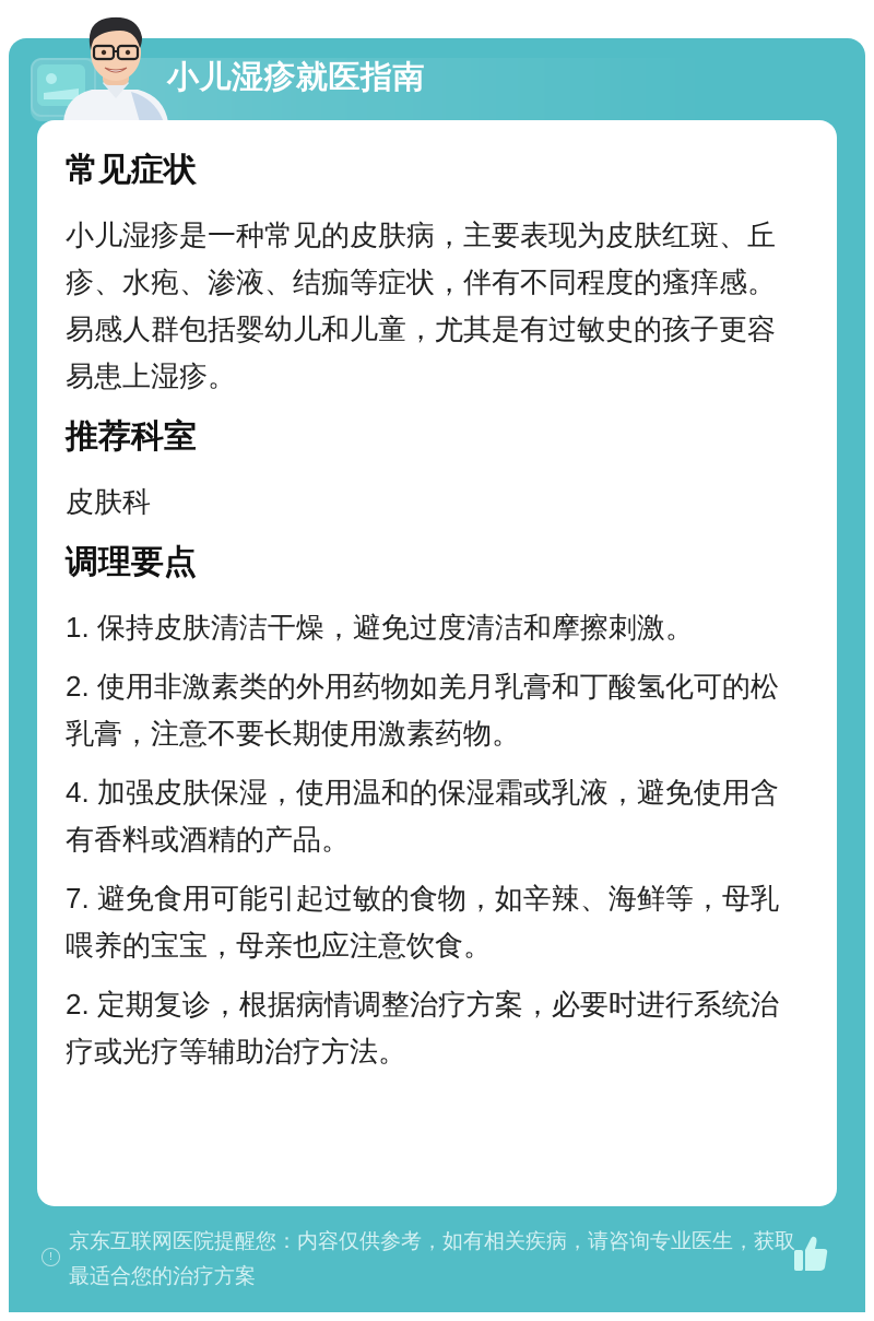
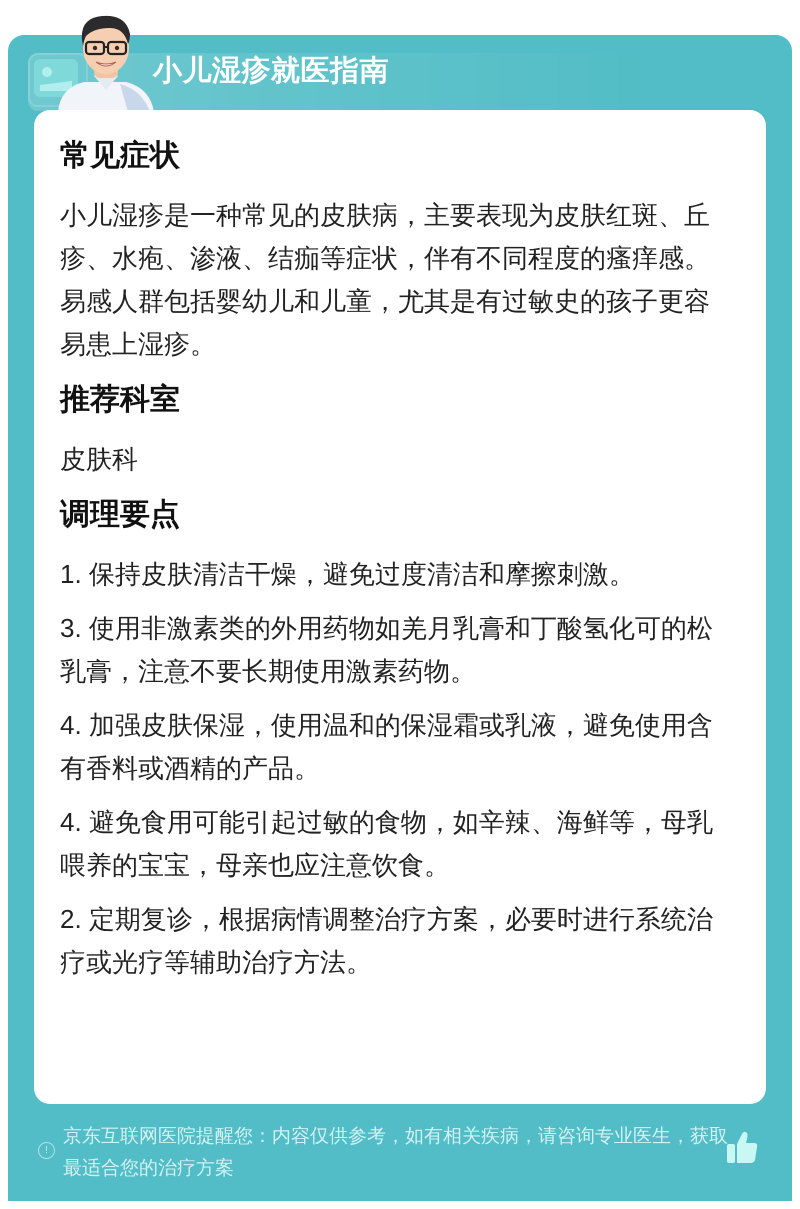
  小儿湿疹就医指南
  常见症状
  小儿湿疹是一种常见的皮肤病，主要表现为皮肤红斑、丘疹、水疱、渗液、结痂等症状，伴有不同程度的瘙痒感。易感人群包括婴幼儿和儿童，尤其是有过敏史的孩子更容易患上湿疹。
  推荐科室
  皮肤科
  调理要点
  1. 保持皮肤清洁干燥，避免过度清洁和摩擦刺激。
- 2. 使用非激素类的外用药物如羌月乳膏和丁酸氢化可的松乳膏，注意不要长期使用激素药物。
+ 3. 使用非激素类的外用药物如羌月乳膏和丁酸氢化可的松乳膏，注意不要长期使用激素药物。
  4. 加强皮肤保湿，使用温和的保湿霜或乳液，避免使用含有香料或酒精的产品。
- 7. 避免食用可能引起过敏的食物，如辛辣、海鲜等，母乳喂养的宝宝，母亲也应注意饮食。
+ 4. 避免食用可能引起过敏的食物，如辛辣、海鲜等，母乳喂养的宝宝，母亲也应注意饮食。
  2. 定期复诊，根据病情调整治疗方案，必要时进行系统治疗或光疗等辅助治疗方法。
  !
  京东互联网医院提醒您：内容仅供参考，如有相关疾病，请咨询专业医生，获取最适合您的治疗方案
